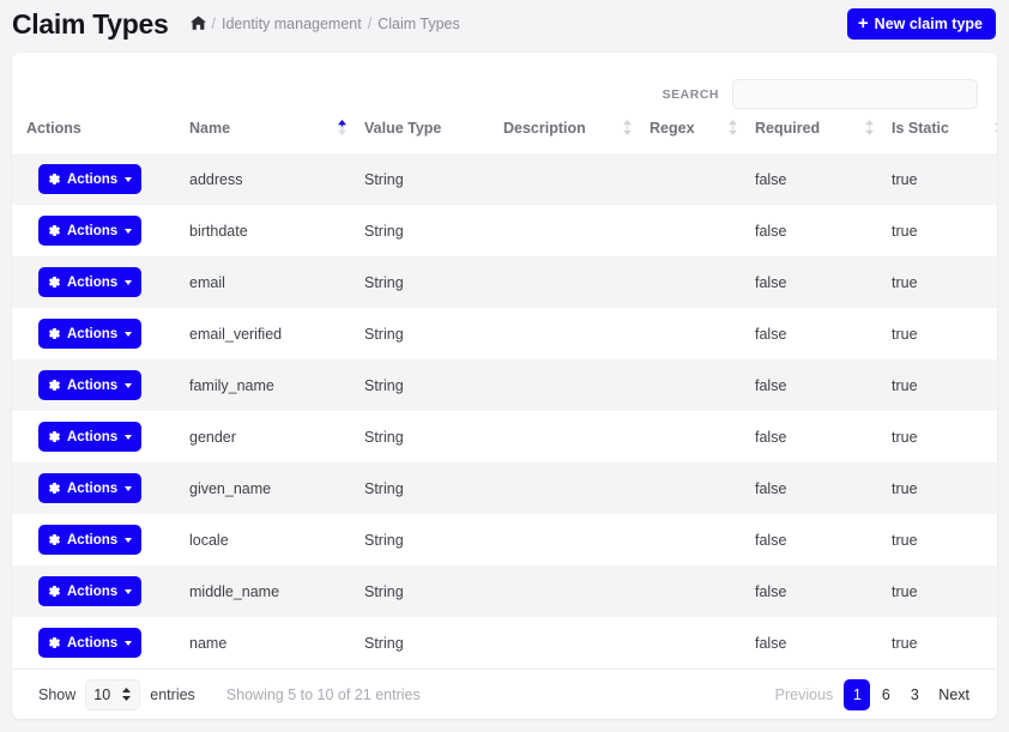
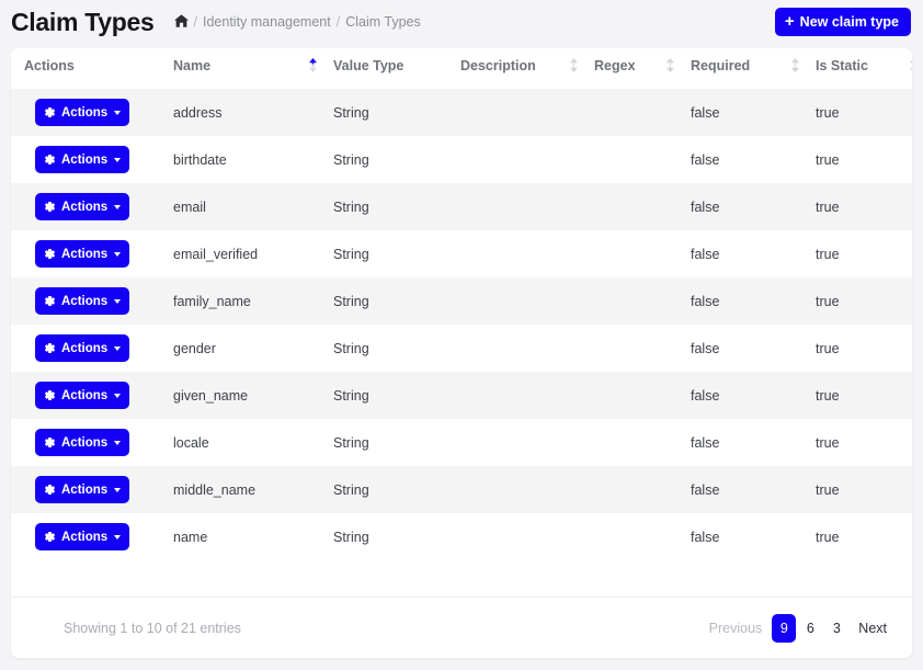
  Claim Types
  /
  Identity management
  /
  Claim Types
  +
  New claim type
- SEARCH
  Actions	Name	Value Type	Description	Regex	Required	Is Static
  Actions	address	String			false	true
  Actions	birthdate	String			false	true
  Actions	email	String			false	true
  Actions	email_verified	String			false	true
  Actions	family_name	String			false	true
  Actions	gender	String			false	true
  Actions	given_name	String			false	true
  Actions	locale	String			false	true
  Actions	middle_name	String			false	true
  Actions	name	String			false	true
- Show
- 10
- entries
- Showing 5 to 10 of 21 entries
+ Showing 1 to 10 of 21 entries
  Previous
- 1
+ 9
  6
  3
  Next
